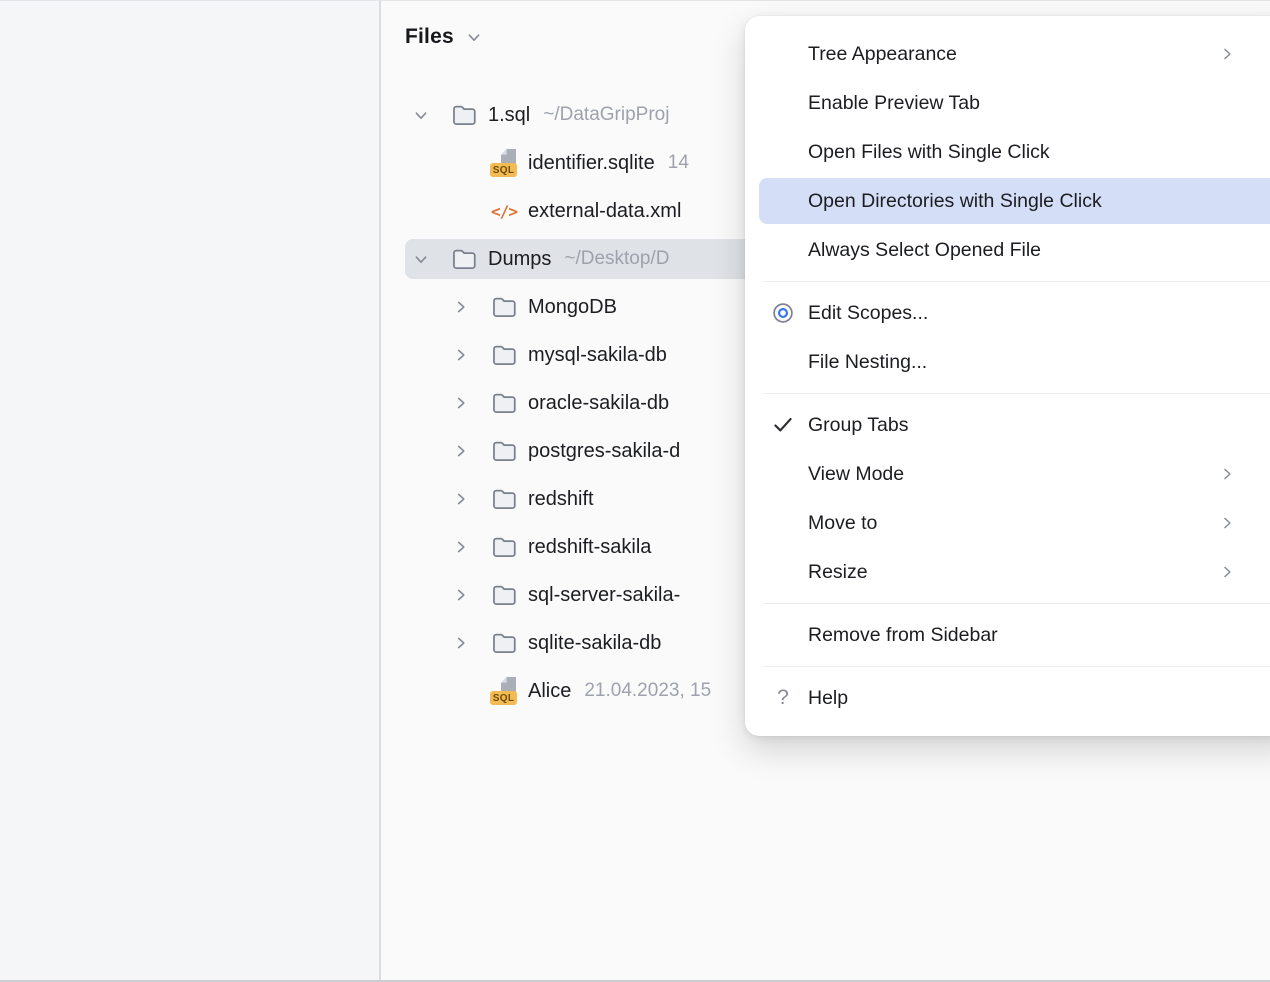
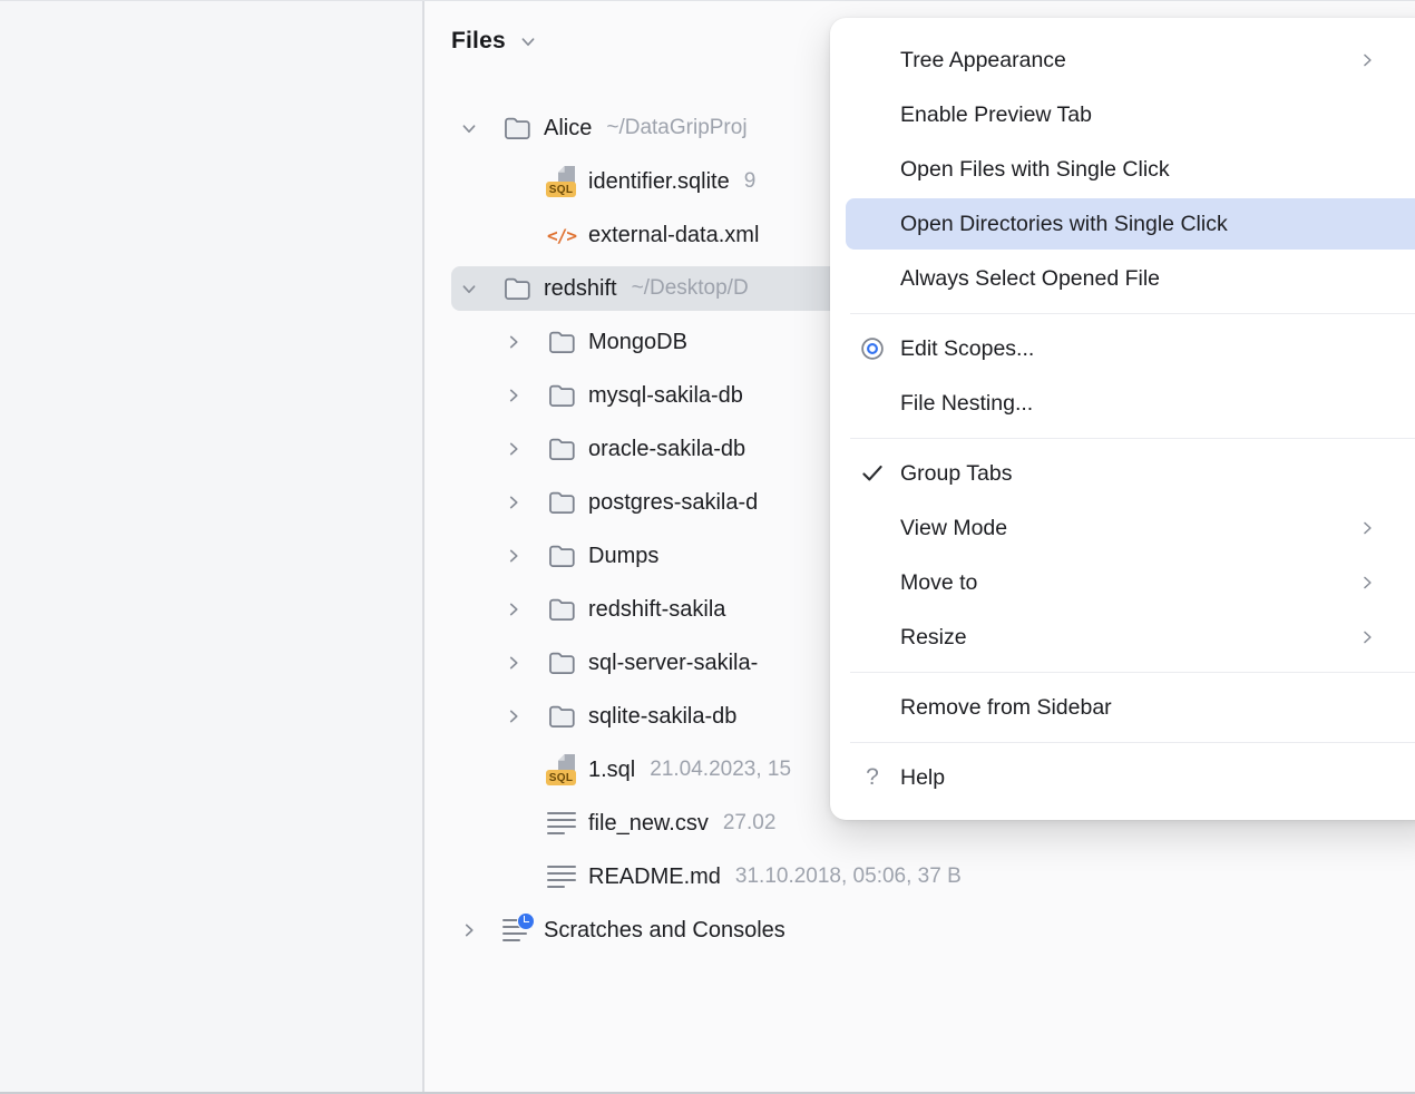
  Files
- 1.sql
+ Alice
  ~/DataGripProj
  SQL
  identifier.sqlite
- 14
+ 9
  </>
  external-data.xml
- Dumps
+ redshift
  ~/Desktop/D
  MongoDB
  mysql-sakila-db
  oracle-sakila-db
  postgres-sakila-d
- redshift
+ Dumps
  redshift-sakila
  sql-server-sakila-
  sqlite-sakila-db
  SQL
- Alice
+ 1.sql
  21.04.2023, 15
+ file_new.csv
+ 27.02
+ README.md
+ 31.10.2018, 05:06, 37 B
+ Scratches and Consoles
  Tree Appearance
  Enable Preview Tab
  Open Files with Single Click
  Open Directories with Single Click
  Always Select Opened File
  Edit Scopes...
  File Nesting...
  Group Tabs
  View Mode
  Move to
  Resize
  Remove from Sidebar
  ?
  Help
